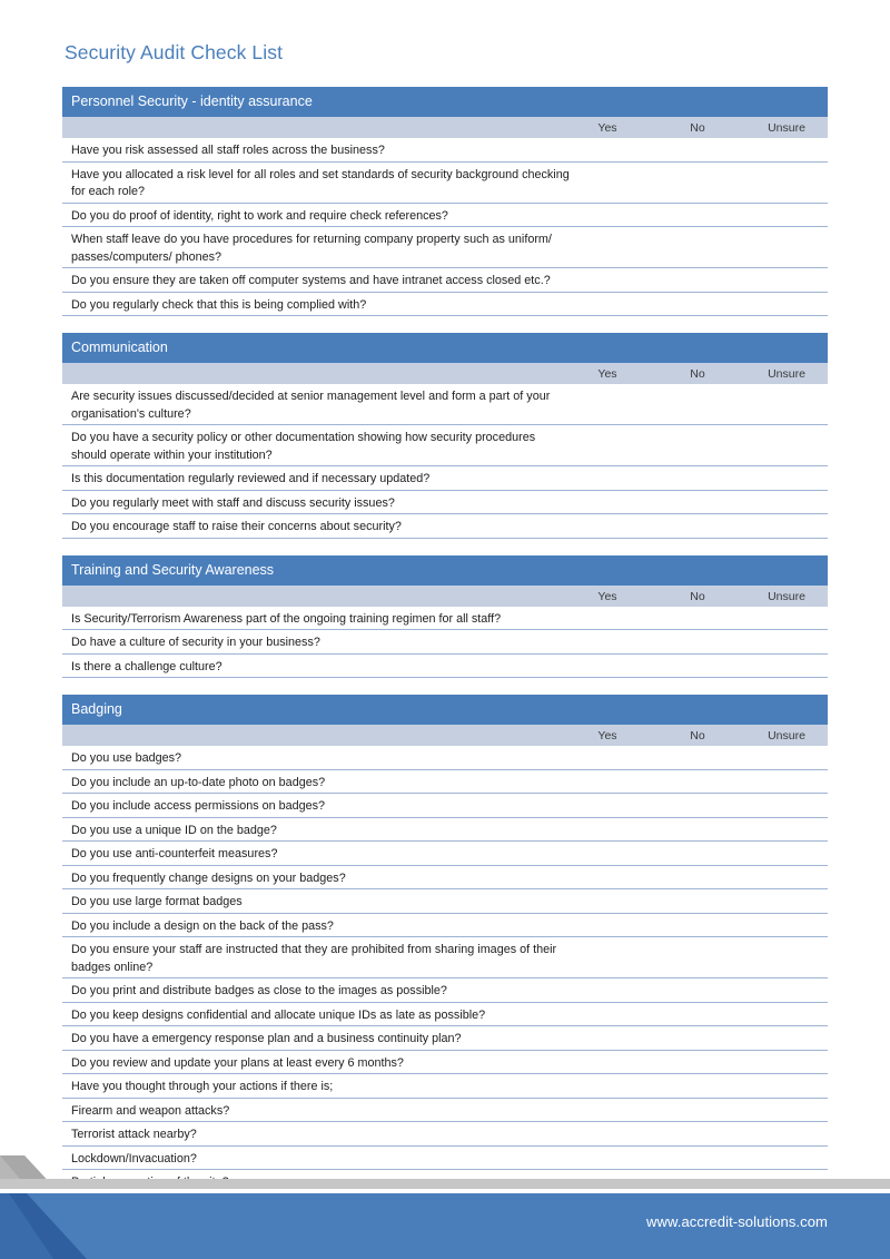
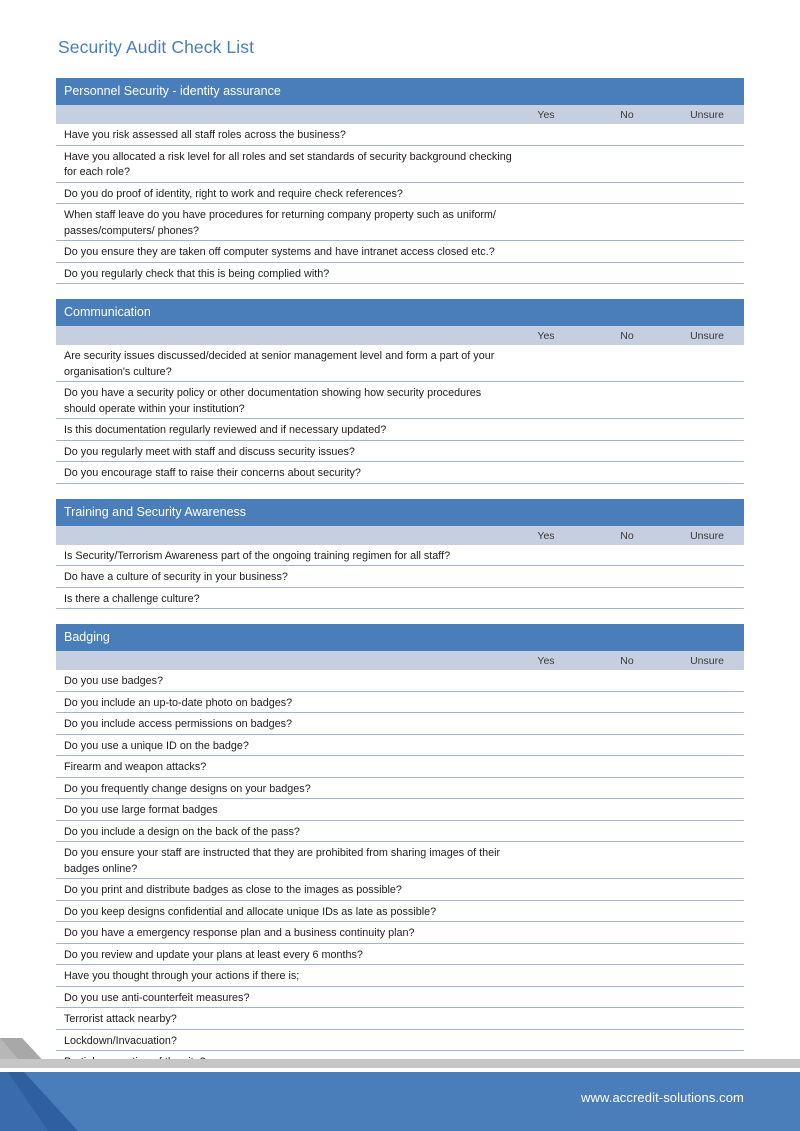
  Security Audit Check List
  Personnel Security - identity assurance
  Yes
  No
  Unsure
  Have you risk assessed all staff roles across the business?
  Have you allocated a risk level for all roles and set standards of security background checking for each role?
  Do you do proof of identity, right to work and require check references?
  When staff leave do you have procedures for returning company property such as uniform/ passes/computers/ phones?
  Do you ensure they are taken off computer systems and have intranet access closed etc.?
  Do you regularly check that this is being complied with?
  Communication
  Yes
  No
  Unsure
  Are security issues discussed/decided at senior management level and form a part of your organisation's culture?
  Do you have a security policy or other documentation showing how security procedures should operate within your institution?
  Is this documentation regularly reviewed and if necessary updated?
  Do you regularly meet with staff and discuss security issues?
  Do you encourage staff to raise their concerns about security?
  Training and Security Awareness
  Yes
  No
  Unsure
  Is Security/Terrorism Awareness part of the ongoing training regimen for all staff?
  Do have a culture of security in your business?
  Is there a challenge culture?
  Badging
  Yes
  No
  Unsure
  Do you use badges?
  Do you include an up-to-date photo on badges?
  Do you include access permissions on badges?
  Do you use a unique ID on the badge?
- Do you use anti-counterfeit measures?
+ Firearm and weapon attacks?
  Do you frequently change designs on your badges?
  Do you use large format badges
  Do you include a design on the back of the pass?
  Do you ensure your staff are instructed that they are prohibited from sharing images of their badges online?
  Do you print and distribute badges as close to the images as possible?
  Do you keep designs confidential and allocate unique IDs as late as possible?
  Do you have a emergency response plan and a business continuity plan?
  Do you review and update your plans at least every 6 months?
  Have you thought through your actions if there is;
- Firearm and weapon attacks?
+ Do you use anti-counterfeit measures?
  Terrorist attack nearby?
  Lockdown/Invacuation?
  www.accredit-solutions.com
